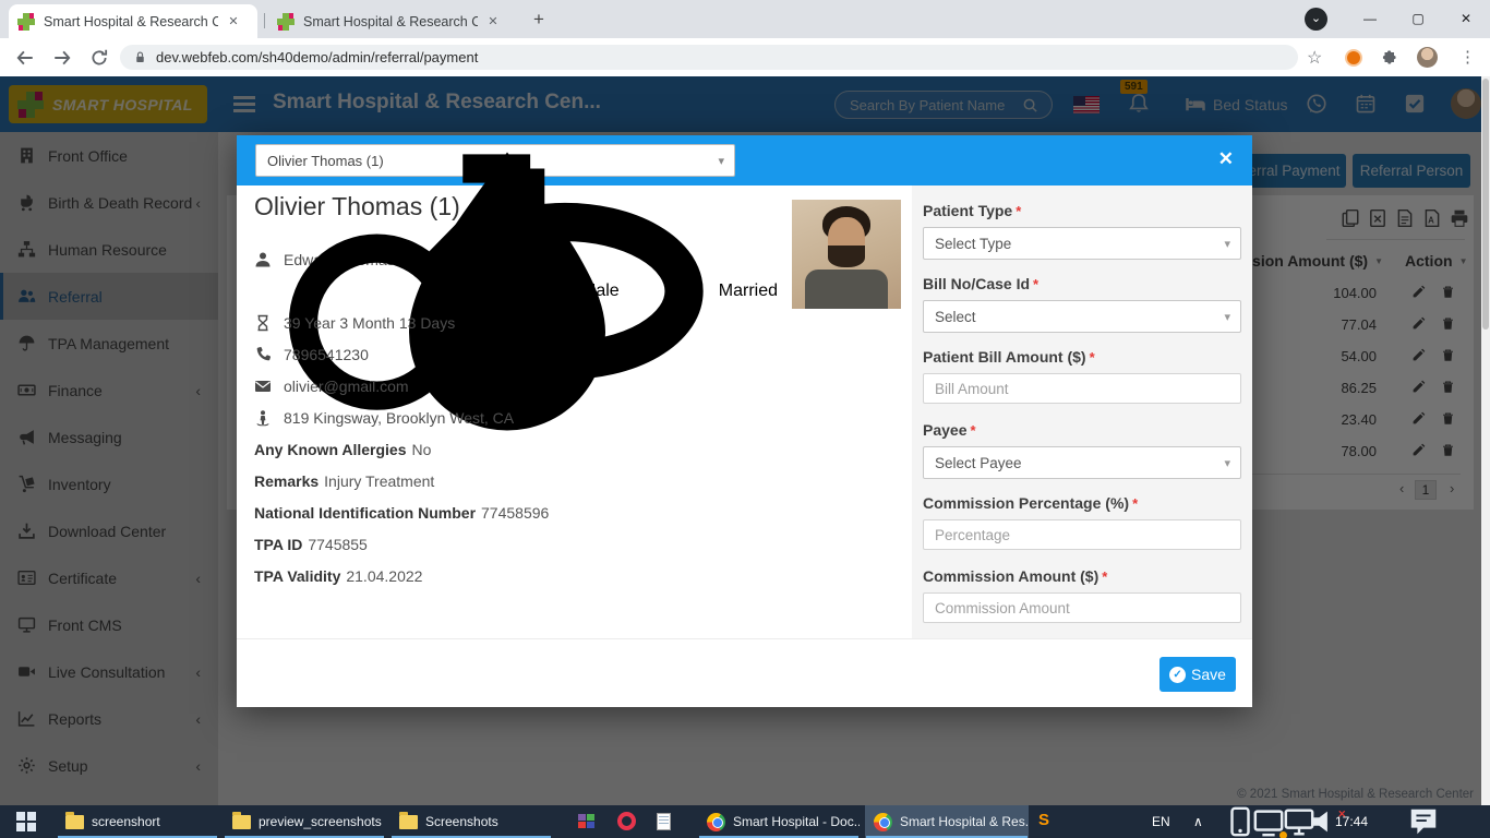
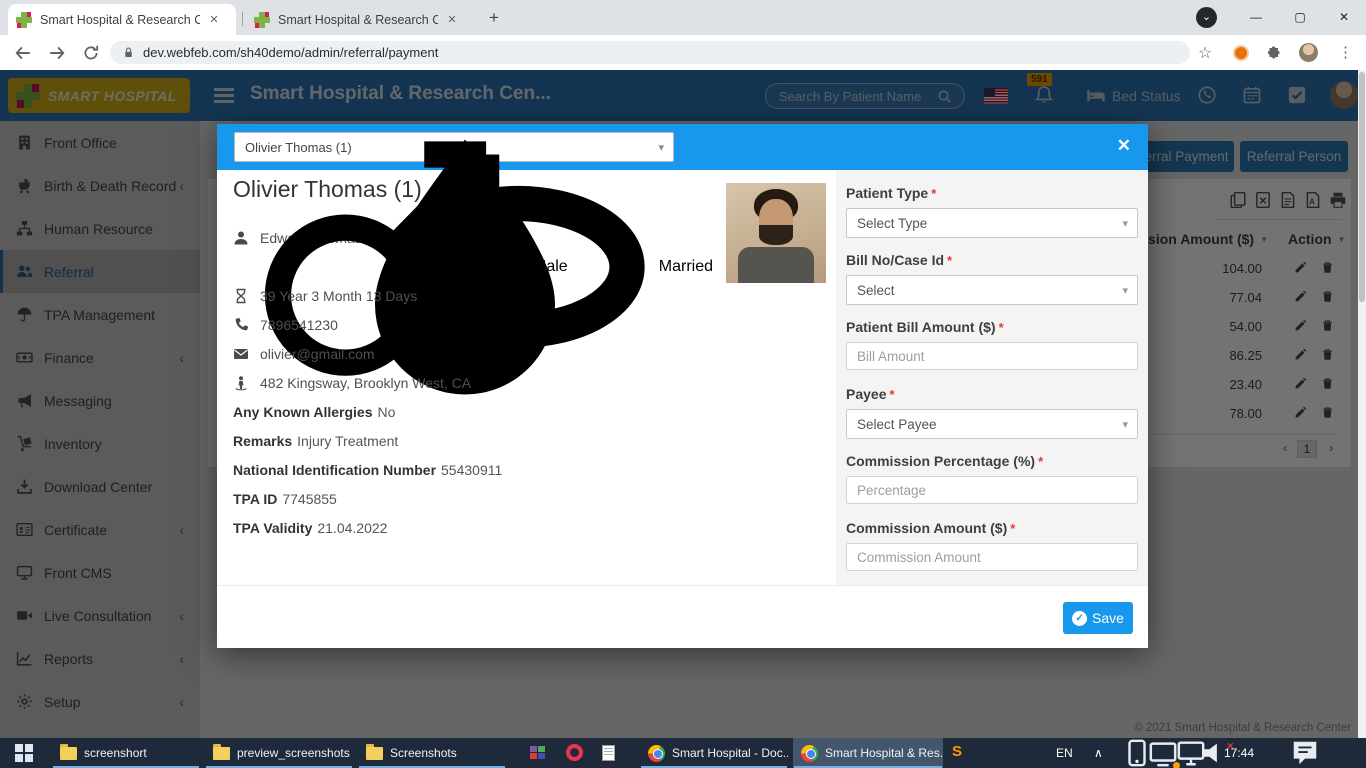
  Smart Hospital & Research C
  ✕
  Smart Hospital & Research C
  ✕
  +
  ⌄
  —
  ▢
  ✕
  dev.webfeb.com/sh40demo/admin/referral/payment
  ☆
  ⋮
  SMART HOSPITAL
  Smart Hospital & Research Cen...
  Search By Patient Name
  591
  Bed Status
  Front Office
  Birth & Death Record
  ‹
  Human Resource
  Referral
  TPA Management
  Finance
  ‹
  Messaging
  Inventory
  Download Center
  Certificate
  ‹
  Front CMS
  Live Consultation
  ‹
  Reports
  ‹
  Setup
  ‹
  erral Payment
  Referral Person
  A
  ▼
  Action
  ▼
  104.00
  77.04
  54.00
  86.25
  23.40
  78.00
  ‹
  1
  ›
  © 2021 Smart Hospital & Research Center
  Olivier Thomas (1)
  ▾
  ✕
  Olivier Thomas (1)
  ale
  Married
  39 Year 3 Month 13 Days
  7896541230
  olivier@gmail.com
- 819 Kingsway, Brooklyn West, CA
+ 482 Kingsway, Brooklyn West, CA
  Any Known Allergies
  No
  Remarks
  Injury Treatment
  National Identification Number
- 77458596
+ 55430911
  TPA ID
  7745855
  TPA Validity
  21.04.2022
  Patient Type *
  Select Type
  ▾
  Bill No/Case Id *
  Select
  ▾
  Patient Bill Amount ($) *
  Bill Amount
  Payee *
  Select Payee
  ▾
  Commission Percentage (%) *
  Percentage
  Commission Amount ($) *
  Commission Amount
  ✓
  Save
  screenshort
  preview_screenshots
  Screenshots
  Smart Hospital - Doc..
  Smart Hospital & Res.
  S
  EN
  ∧
  ✕
  17:44
